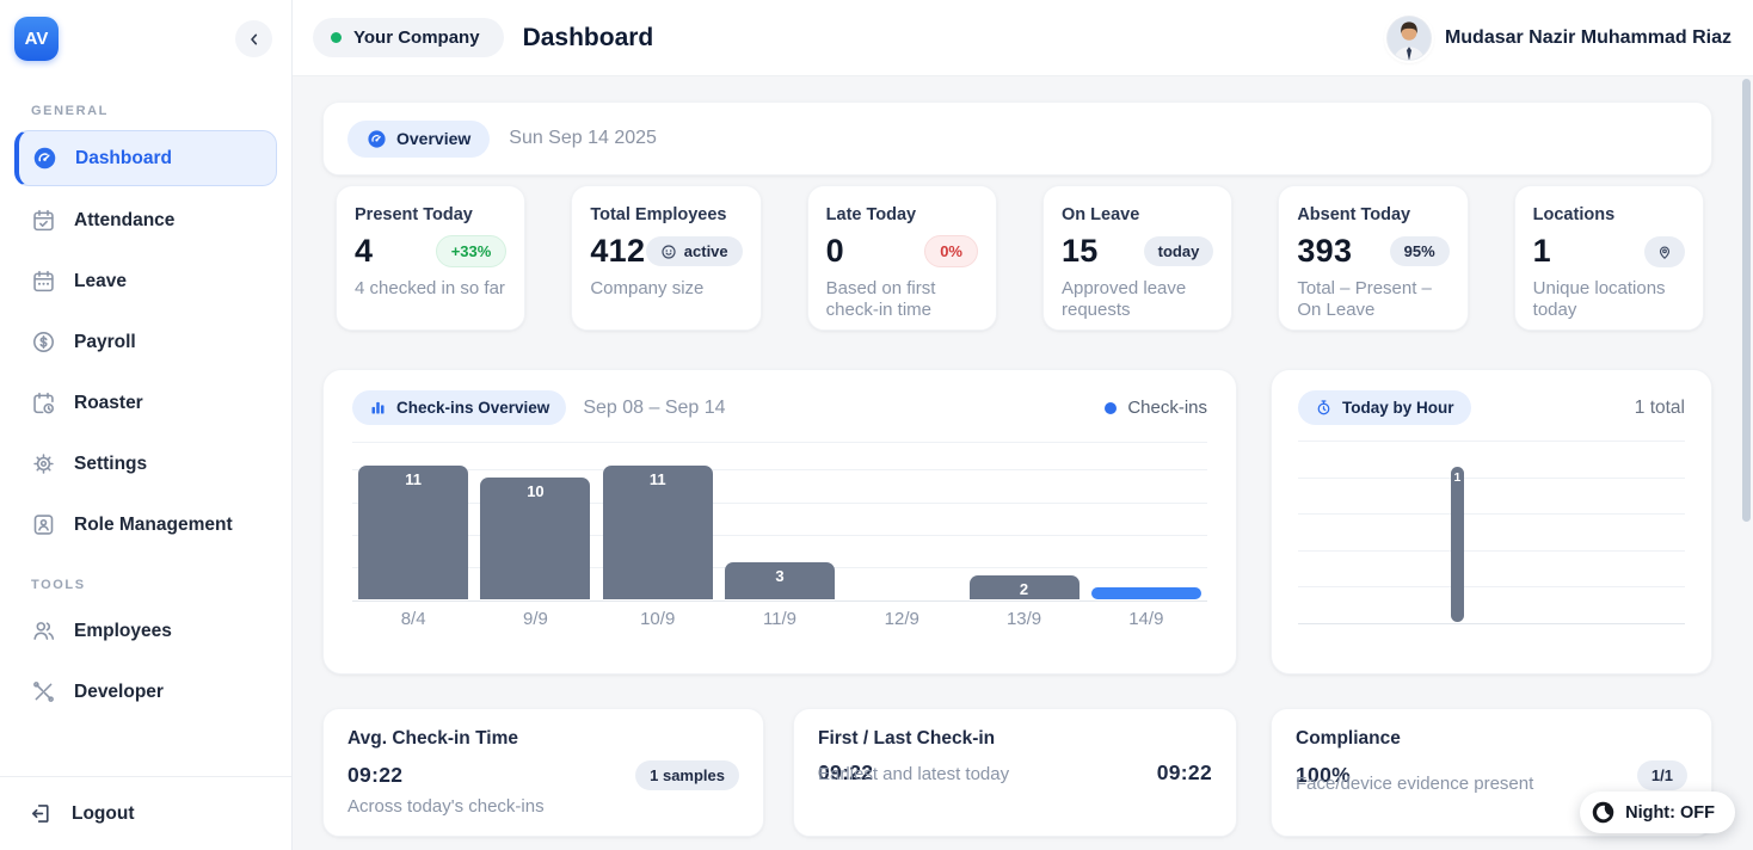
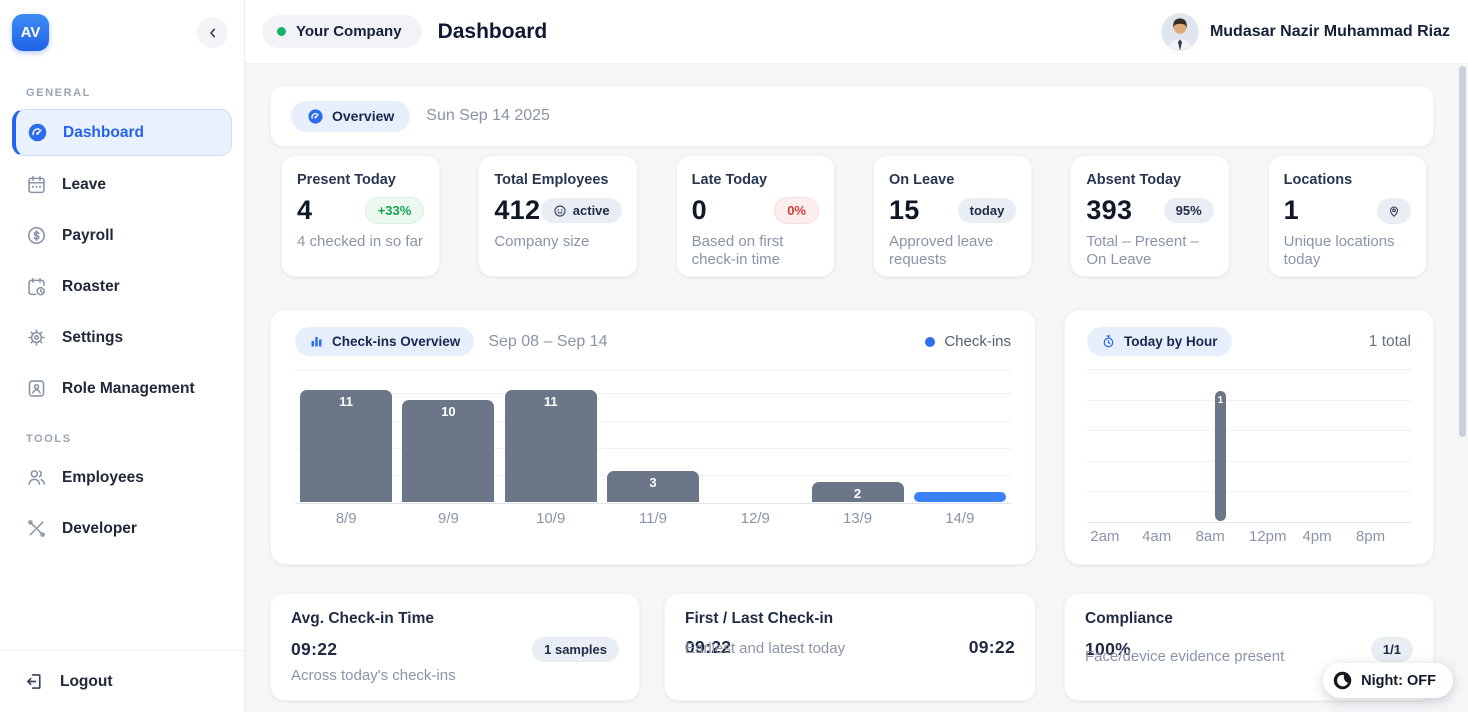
  AV
  GENERAL
  Dashboard
- Attendance
  Leave
  Payroll
  Roaster
  Settings
  Role Management
  TOOLS
  Employees
  Developer
  Logout
  Your Company
  Dashboard
  Mudasar Nazir Muhammad Riaz
  Overview
  Sun Sep 14 2025
  Present Today
  4
  +33%
  4 checked in so far
  Total Employees
  412
  active
  Company size
  Late Today
  0
  0%
  Based on first check-in time
  On Leave
  15
  today
  Approved leave requests
  Absent Today
  393
  95%
  Total – Present – On Leave
  Locations
  1
  Unique locations today
  Check-ins Overview
  Sep 08 – Sep 14
  Check-ins
  11
  10
  11
  3
  2
- 8/4
+ 8/9
  9/9
  10/9
  11/9
  12/9
  13/9
  14/9
  Today by Hour
  1 total
  1
+ 2am
+ 4am
+ 8am
+ 12pm
+ 4pm
+ 8pm
  Avg. Check-in Time
  09:22
  1 samples
  Across today's check-ins
  First / Last Check-in
  09:22
  09:22
  Earliest and latest today
  Compliance
  100%
  1/1
  Face/device evidence present
  Night: OFF
